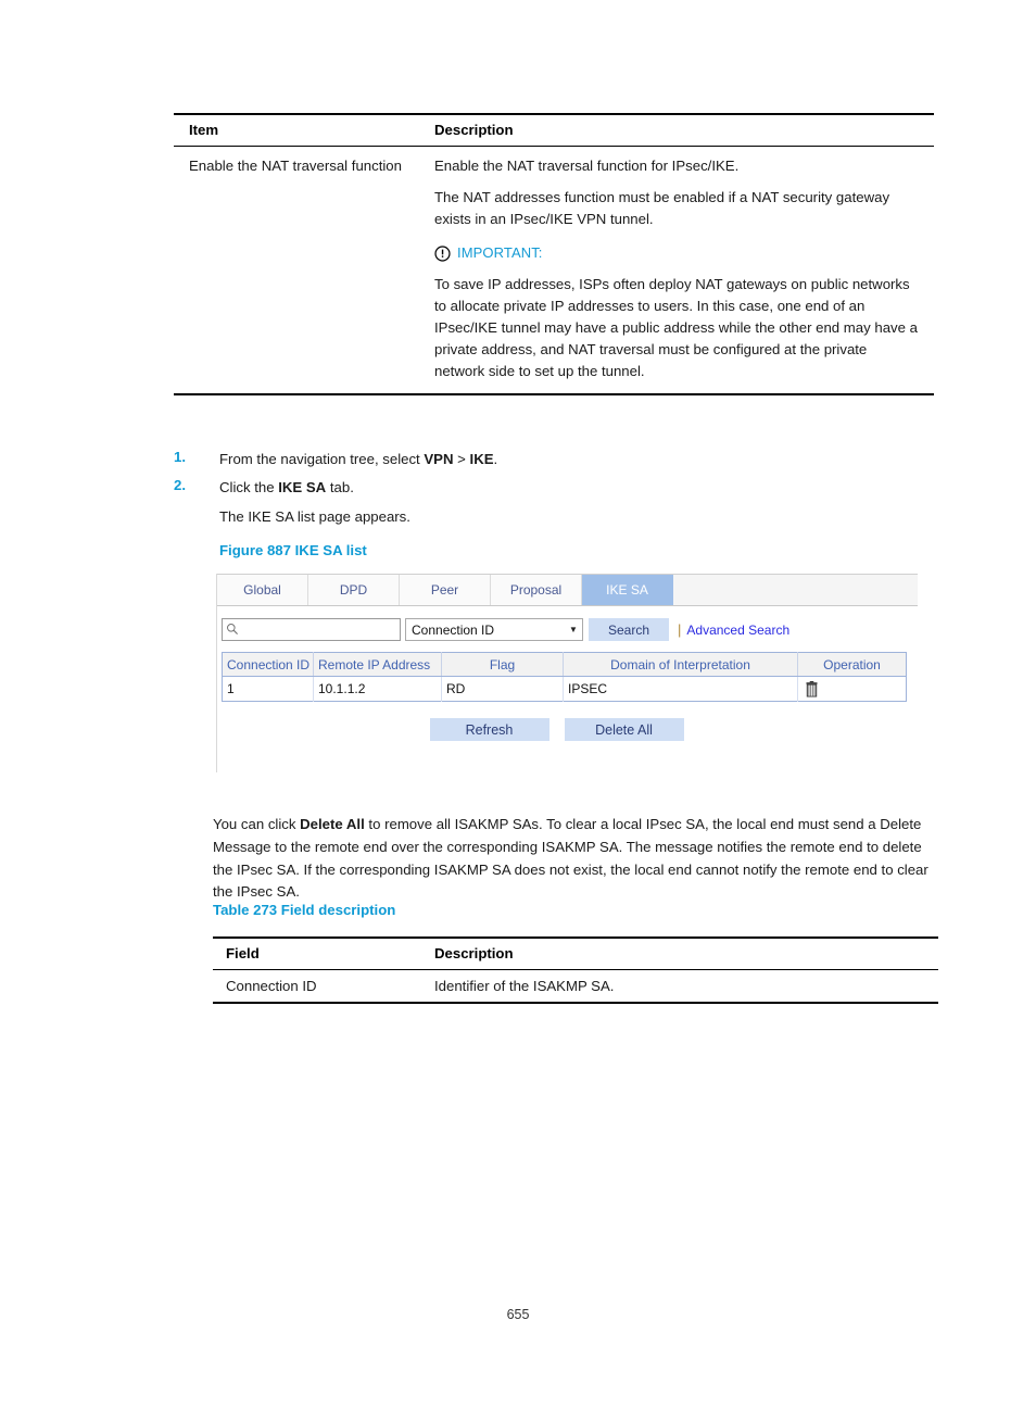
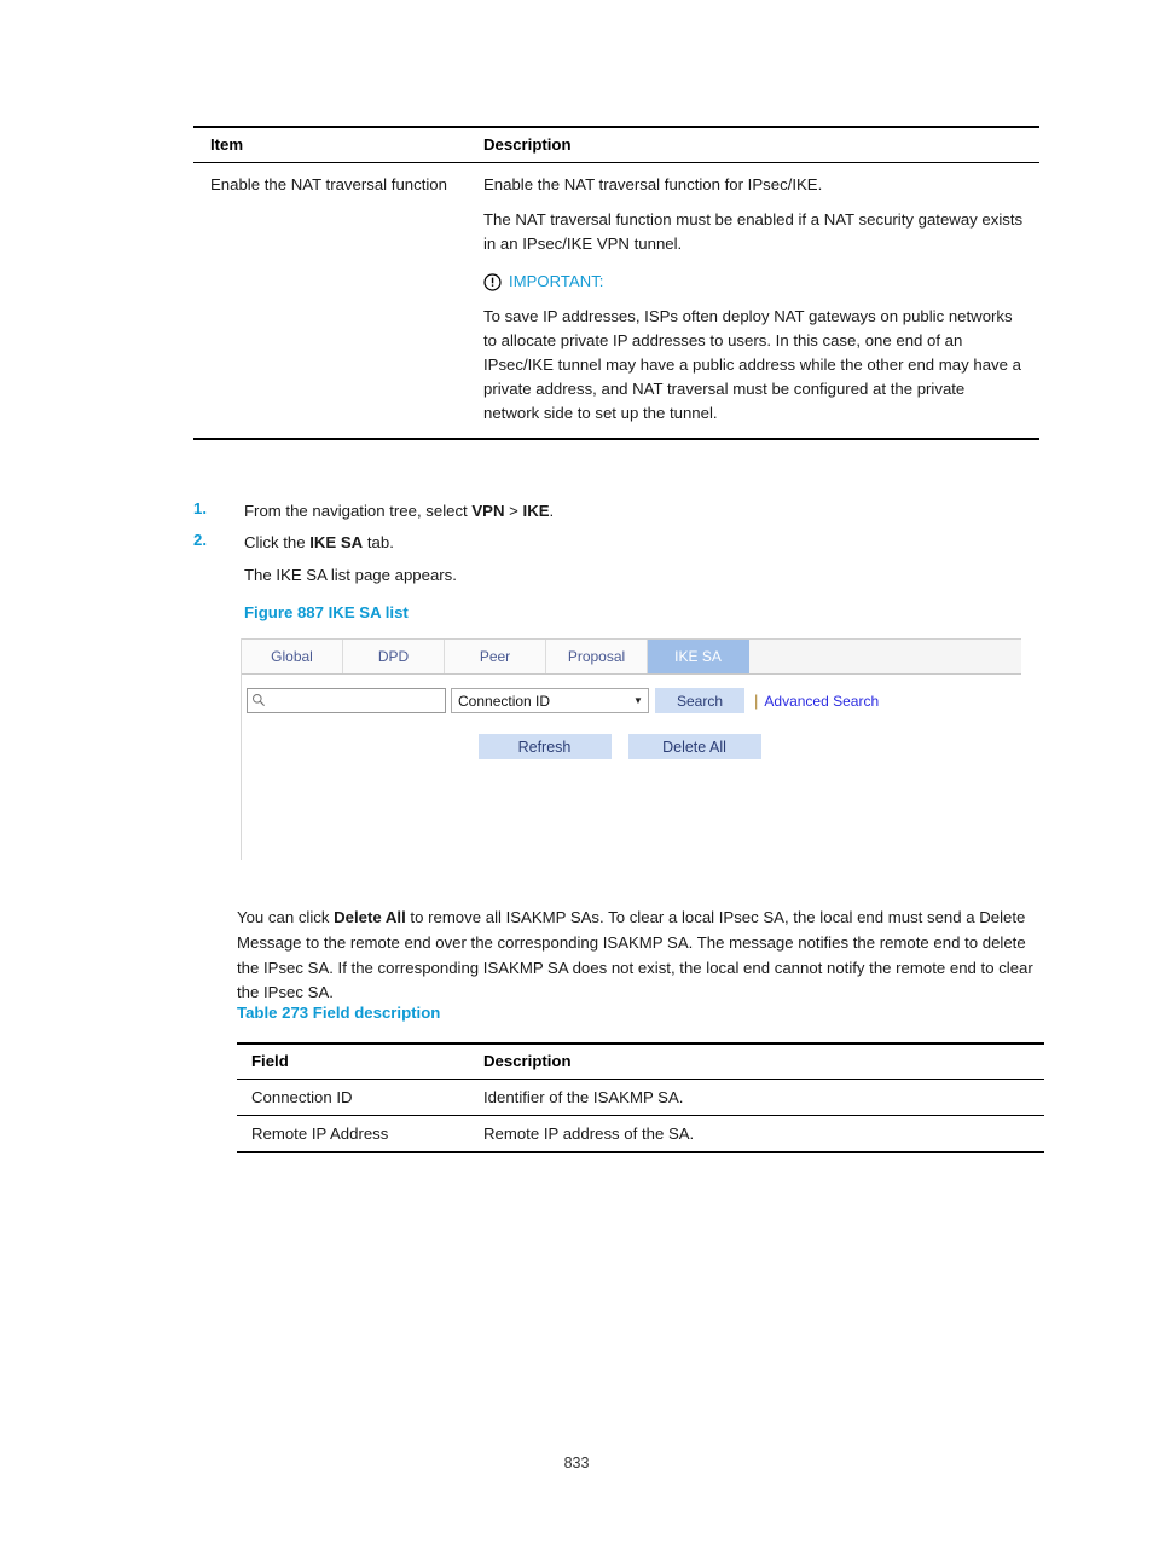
  Item	Description
- Enable the NAT traversal function	Enable the NAT traversal function for IPsec/IKE. The NAT addresses function must be enabled if a NAT security gateway exists in an IPsec/IKE VPN tunnel. IMPORTANT: To save IP addresses, ISPs often deploy NAT gateways on public networks to allocate private IP addresses to users. In this case, one end of an IPsec/IKE tunnel may have a public address while the other end may have a private address, and NAT traversal must be configured at the private network side to set up the tunnel.
+ Enable the NAT traversal function	Enable the NAT traversal function for IPsec/IKE. The NAT traversal function must be enabled if a NAT security gateway exists in an IPsec/IKE VPN tunnel. IMPORTANT: To save IP addresses, ISPs often deploy NAT gateways on public networks to allocate private IP addresses to users. In this case, one end of an IPsec/IKE tunnel may have a public address while the other end may have a private address, and NAT traversal must be configured at the private network side to set up the tunnel.
  1.
  From the navigation tree, select VPN > IKE.
  2.
  Click the IKE SA tab.
  The IKE SA list page appears.
  Figure 887 IKE SA list
  Global
  DPD
  Peer
  Proposal
  IKE SA
  Connection ID
  ▼
  Search
  |
  Advanced Search
- Connection ID	Remote IP Address	Flag	Domain of Interpretation	Operation
- 1	10.1.1.2	RD	IPSEC
  Refresh
  Delete All
  You can click Delete All to remove all ISAKMP SAs. To clear a local IPsec SA, the local end must send a Delete Message to the remote end over the corresponding ISAKMP SA. The message notifies the remote end to delete the IPsec SA. If the corresponding ISAKMP SA does not exist, the local end cannot notify the remote end to clear the IPsec SA.
  Table 273 Field description
  Field	Description
  Connection ID	Identifier of the ISAKMP SA.
+ Remote IP Address	Remote IP address of the SA.
- 655
+ 833
